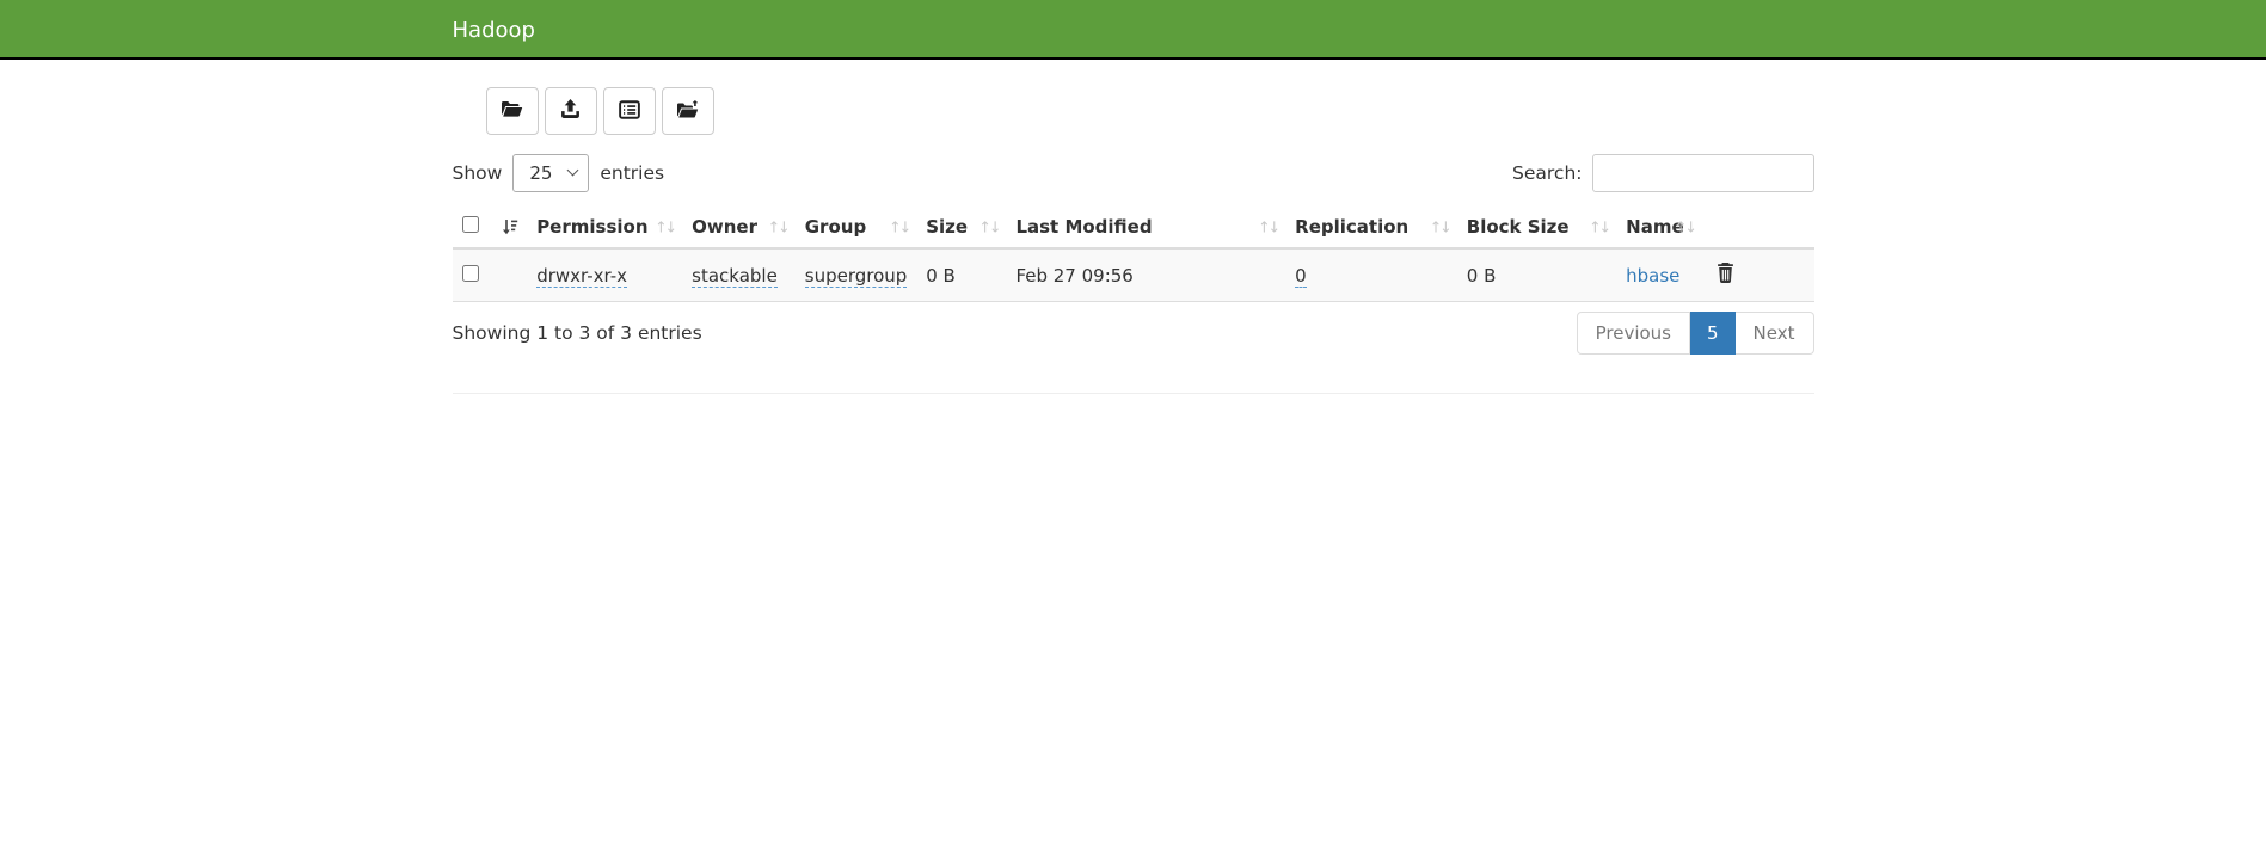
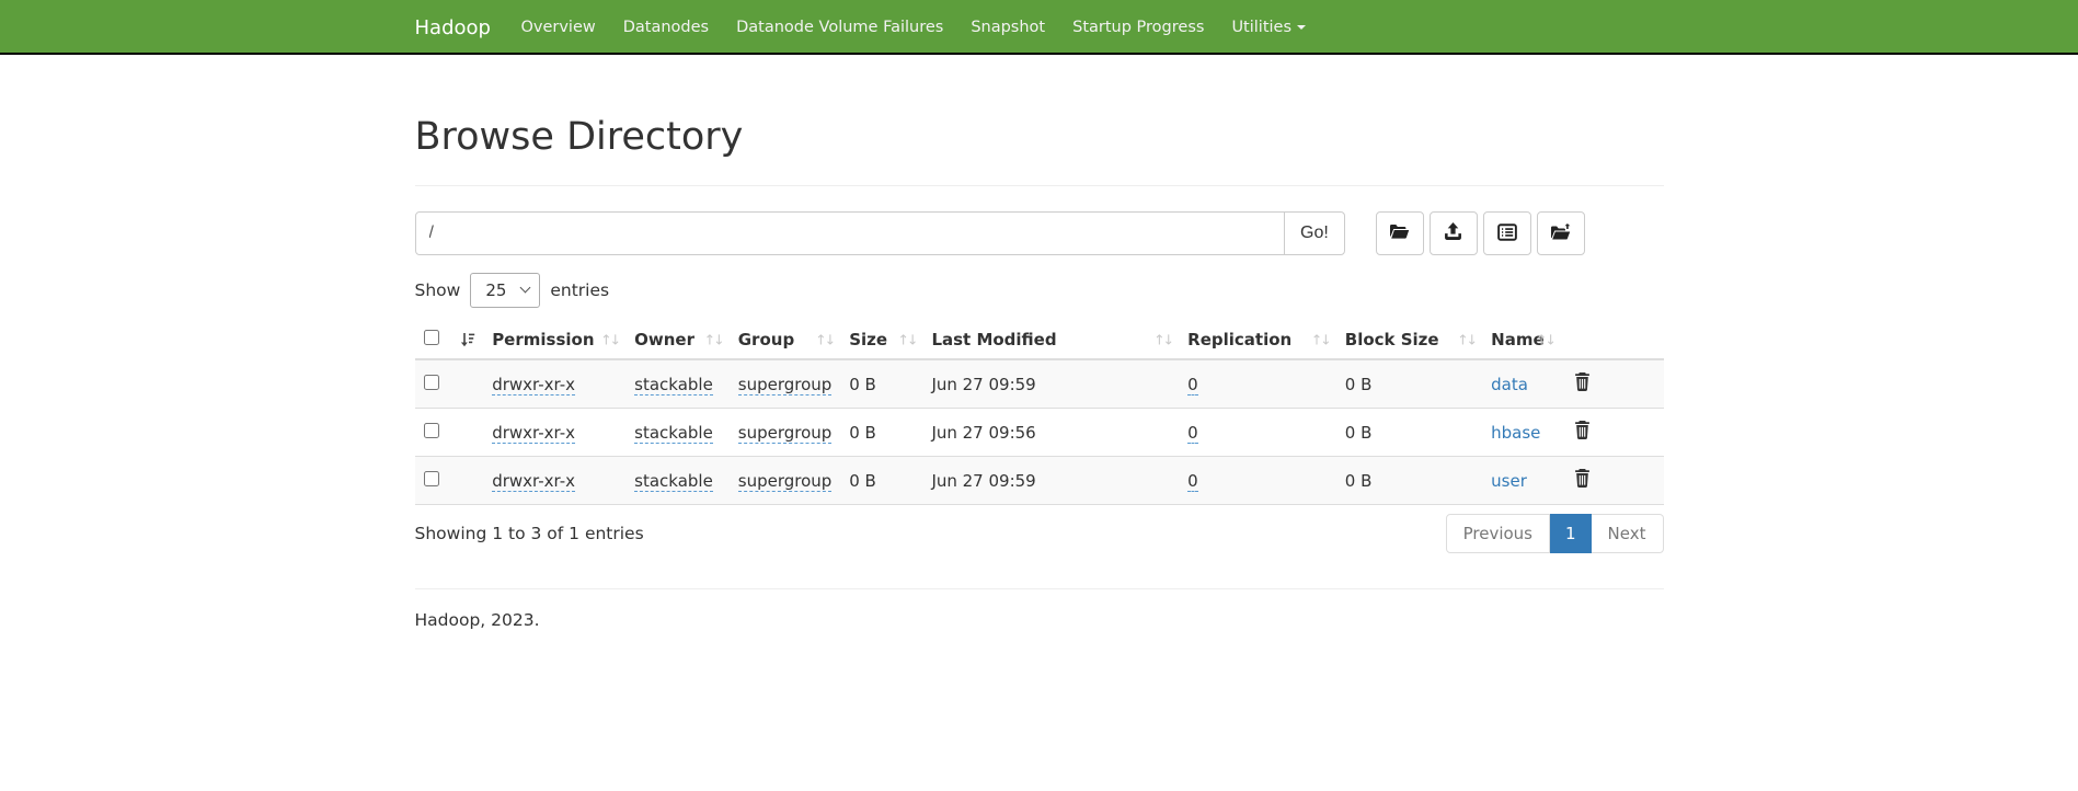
  Hadoop
+ Overview
+ Datanodes
+ Datanode Volume Failures
+ Snapshot
+ Startup Progress
+ Utilities
+ Browse Directory
+ /
+ Go!
  Show
  25
  entries
- Search:
  	Permission ↑↓	Owner ↑↓	Group ↑↓	Size ↑↓	Last Modified ↑↓	Replication ↑↓	Block Size ↑↓	Name↑↓
+ 	drwxr-xr-x	stackable	supergroup	0 B	Jun 27 09:59	0	0 B	data
- 	drwxr-xr-x	stackable	supergroup	0 B	Feb 27 09:56	0	0 B	hbase
+ 	drwxr-xr-x	stackable	supergroup	0 B	Jun 27 09:56	0	0 B	hbase
+ 	drwxr-xr-x	stackable	supergroup	0 B	Jun 27 09:59	0	0 B	user
- Showing 1 to 3 of 3 entries
+ Showing 1 to 3 of 1 entries
  Previous
- 5
+ 1
  Next
+ Hadoop, 2023.
